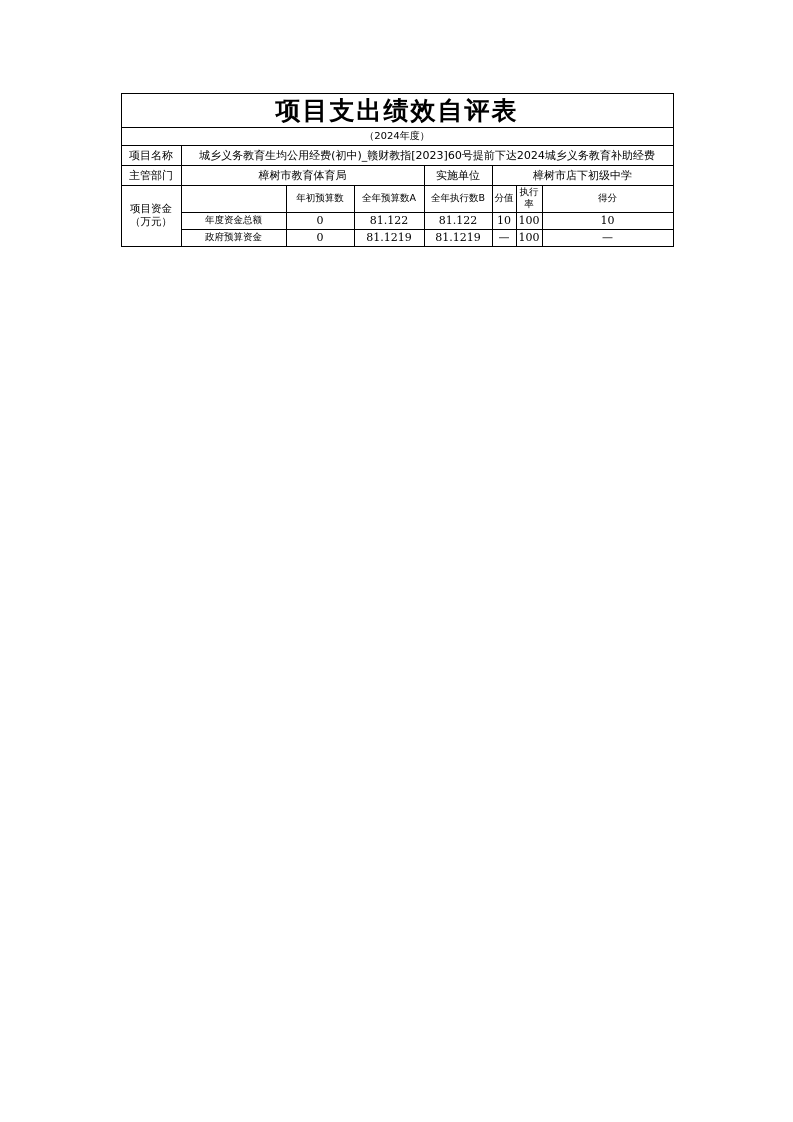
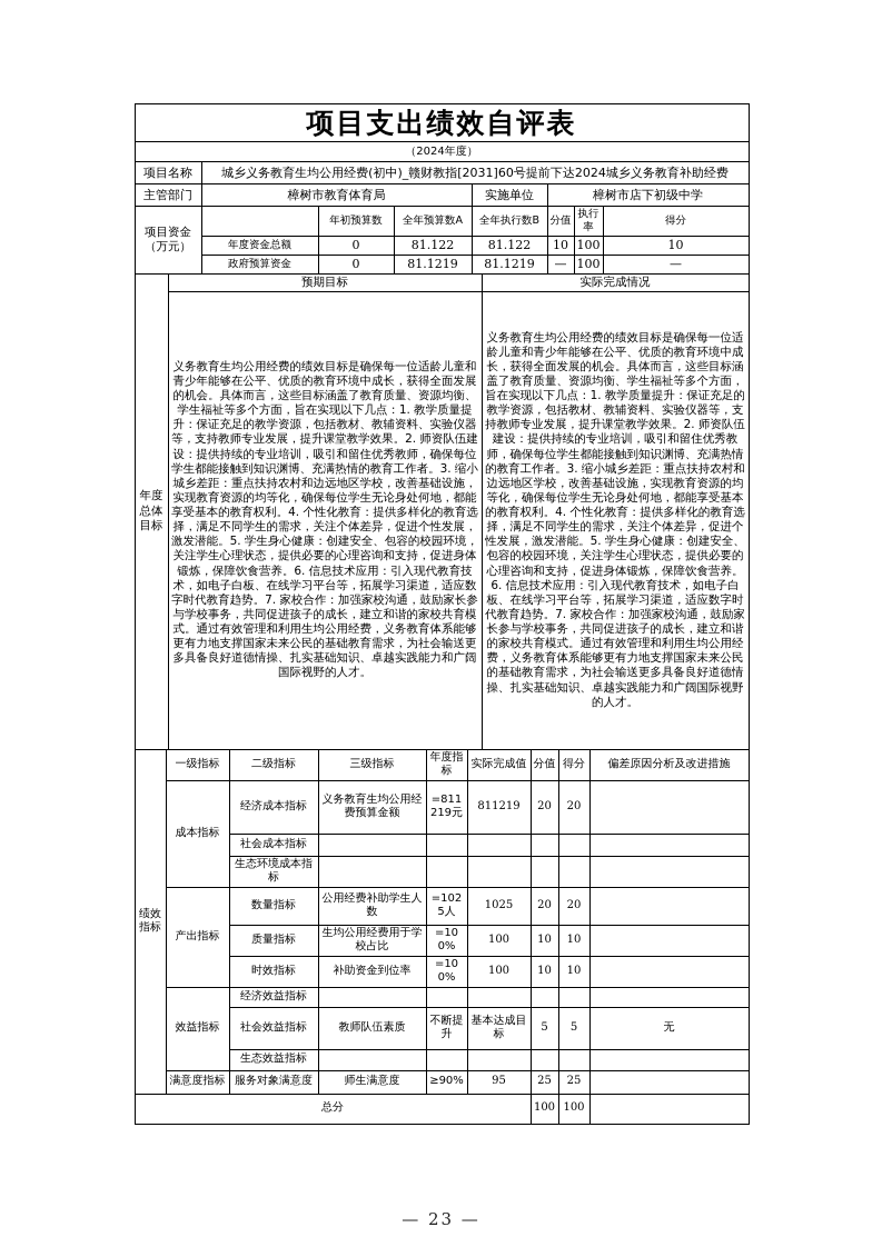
  项目支出绩效自评表
  （2024年度）
- 项目名称	城乡义务教育生均公用经费(初中)_赣财教指[2023]60号提前下达2024城乡义务教育补助经费
+ 项目名称	城乡义务教育生均公用经费(初中)_赣财教指[2031]60号提前下达2024城乡义务教育补助经费
  主管部门	樟树市教育体育局	实施单位	樟树市店下初级中学
  项目资金 （万元）		年初预算数	全年预算数A	全年执行数B	分值	执行率	得分
  年度资金总额	0	81.122	81.122	10	100	10
  政府预算资金	0	81.1219	81.1219	—	100	—
+ 年度总体目标	预期目标	实际完成情况
+ 义务教育生均公用经费的绩效目标是确保每一位适龄儿童和青少年能够在公平、优质的教育环境中成长，获得全面发展的机会。具体而言，这些目标涵盖了教育质量、资源均衡、学生福祉等多个方面，旨在实现以下几点：1. 教学质量提升：保证充足的教学资源，包括教材、教辅资料、实验仪器等，支持教师专业发展，提升课堂教学效果。2. 师资队伍建设：提供持续的专业培训，吸引和留住优秀教师，确保每位学生都能接触到知识渊博、充满热情的教育工作者。3. 缩小城乡差距：重点扶持农村和边远地区学校，改善基础设施，实现教育资源的均等化，确保每位学生无论身处何地，都能享受基本的教育权利。4. 个性化教育：提供多样化的教育选择，满足不同学生的需求，关注个体差异，促进个性发展，激发潜能。5. 学生身心健康：创建安全、包容的校园环境，关注学生心理状态，提供必要的心理咨询和支持，促进身体锻炼，保障饮食营养。6. 信息技术应用：引入现代教育技术，如电子白板、在线学习平台等，拓展学习渠道，适应数字时代教育趋势。7. 家校合作：加强家校沟通，鼓励家长参与学校事务，共同促进孩子的成长，建立和谐的家校共育模式。通过有效管理和利用生均公用经费，义务教育体系能够更有力地支撑国家未来公民的基础教育需求，为社会输送更多具备良好道德情操、扎实基础知识、卓越实践能力和广阔国际视野的人才。	义务教育生均公用经费的绩效目标是确保每一位适龄儿童和青少年能够在公平、优质的教育环境中成长，获得全面发展的机会。具体而言，这些目标涵盖了教育质量、资源均衡、学生福祉等多个方面，旨在实现以下几点：1. 教学质量提升：保证充足的教学资源，包括教材、教辅资料、实验仪器等，支持教师专业发展，提升课堂教学效果。2. 师资队伍建设：提供持续的专业培训，吸引和留住优秀教师，确保每位学生都能接触到知识渊博、充满热情的教育工作者。3. 缩小城乡差距：重点扶持农村和边远地区学校，改善基础设施，实现教育资源的均等化，确保每位学生无论身处何地，都能享受基本的教育权利。4. 个性化教育：提供多样化的教育选择，满足不同学生的需求，关注个体差异，促进个性发展，激发潜能。5. 学生身心健康：创建安全、包容的校园环境，关注学生心理状态，提供必要的心理咨询和支持，促进身体锻炼，保障饮食营养。6. 信息技术应用：引入现代教育技术，如电子白板、在线学习平台等，拓展学习渠道，适应数字时代教育趋势。7. 家校合作：加强家校沟通，鼓励家长参与学校事务，共同促进孩子的成长，建立和谐的家校共育模式。通过有效管理和利用生均公用经费，义务教育体系能够更有力地支撑国家未来公民的基础教育需求，为社会输送更多具备良好道德情操、扎实基础知识、卓越实践能力和广阔国际视野的人才。
+ 绩效指标	一级指标	二级指标	三级指标	年度指标	实际完成值	分值	得分	偏差原因分析及改进措施
+ 成本指标	经济成本指标	义务教育生均公用经费预算金额	=811219元	811219	20	20
+ 社会成本指标
+ 生态环境成本指标
+ 产出指标	数量指标	公用经费补助学生人数	=1025人	1025	20	20
+ 质量指标	生均公用经费用于学校占比	=100%	100	10	10
+ 时效指标	补助资金到位率	=100%	100	10	10
+ 效益指标	经济效益指标
+ 社会效益指标	教师队伍素质	不断提升	基本达成目标	5	5	无
+ 生态效益指标
+ 满意度指标	服务对象满意度	师生满意度	≥90%	95	25	25
+ 总分	100	100
+ — 23 —
